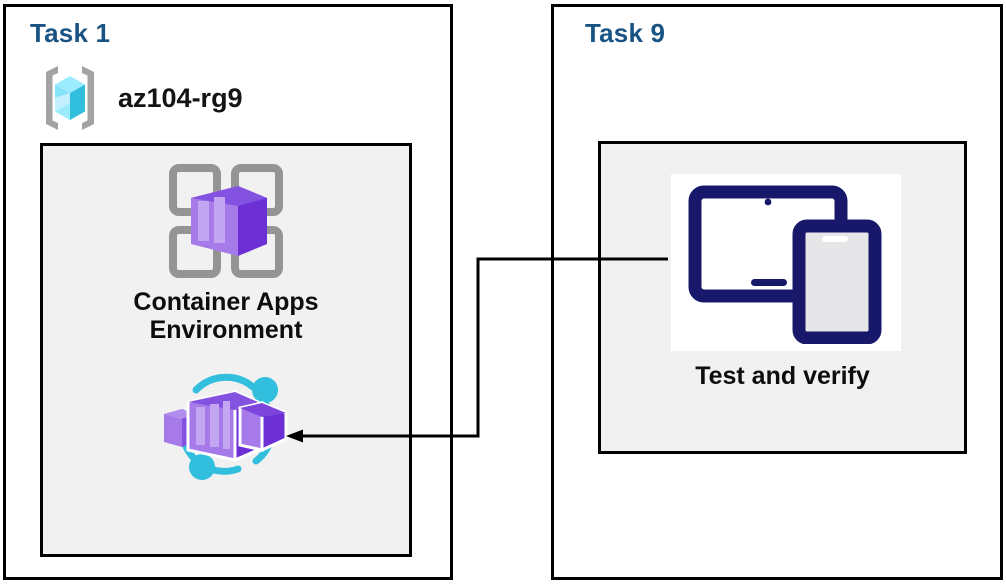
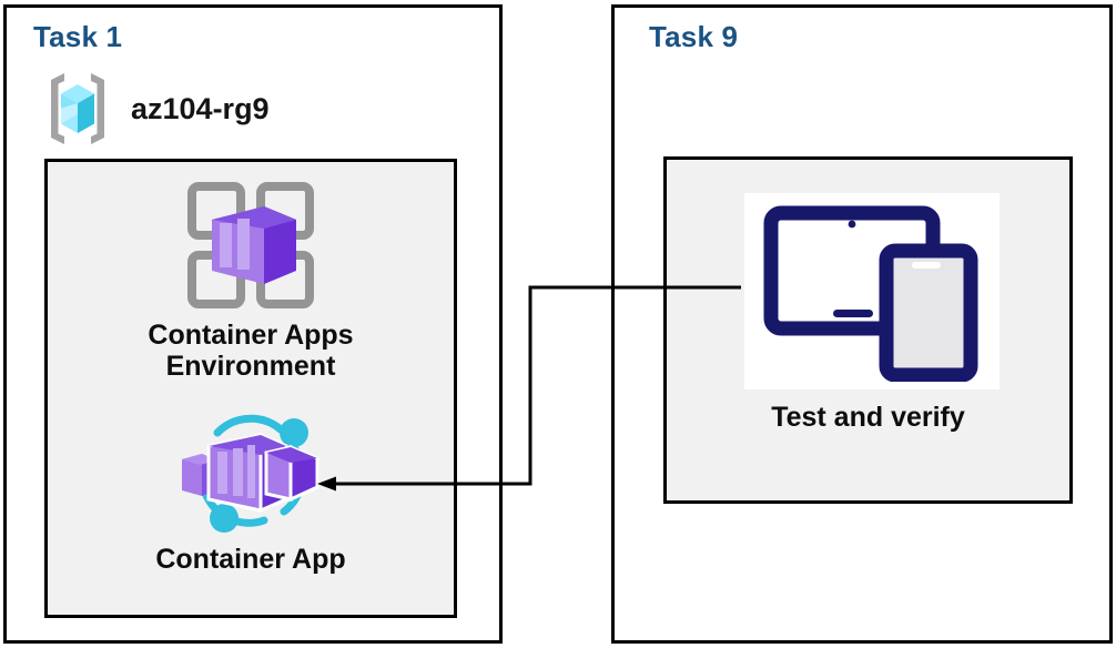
  Task 1
  az104-rg9
  Container Apps
  Environment
+ Container App
  Task 9
  Test and verify
